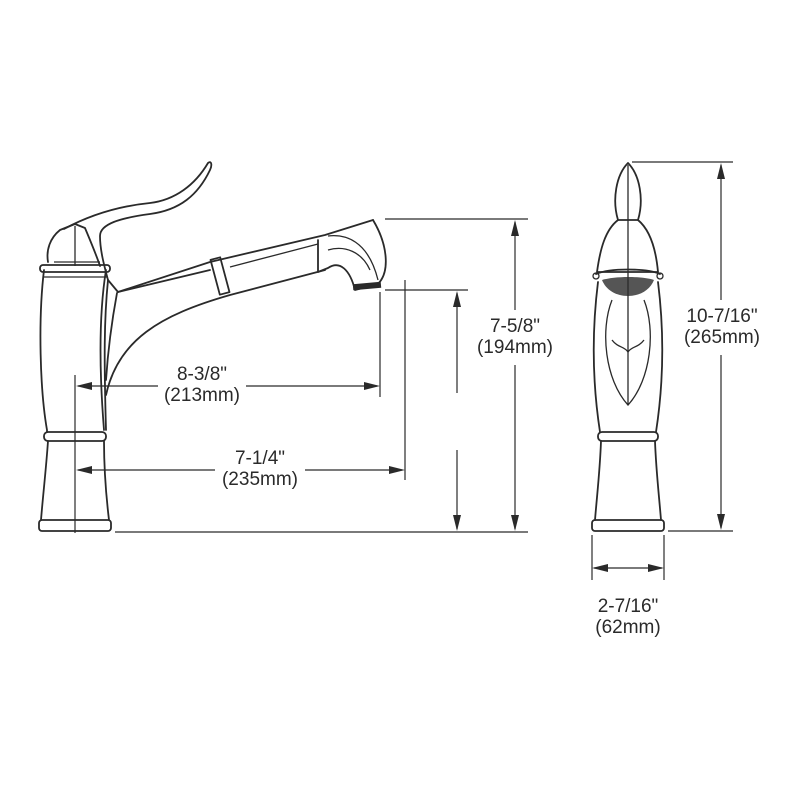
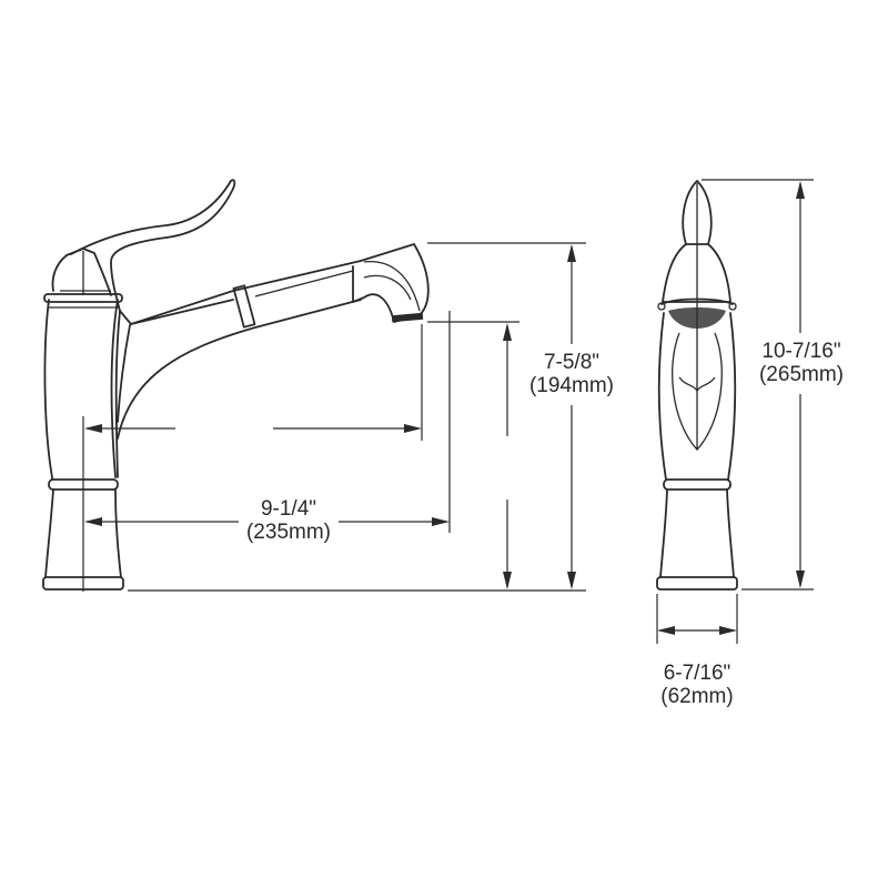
- 8-3/8"
- (213mm)
- 7-1/4"
+ 9-1/4"
  (235mm)
  7-5/8"
  (194mm)
  10-7/16"
  (265mm)
- 2-7/16"
+ 6-7/16"
  (62mm)
